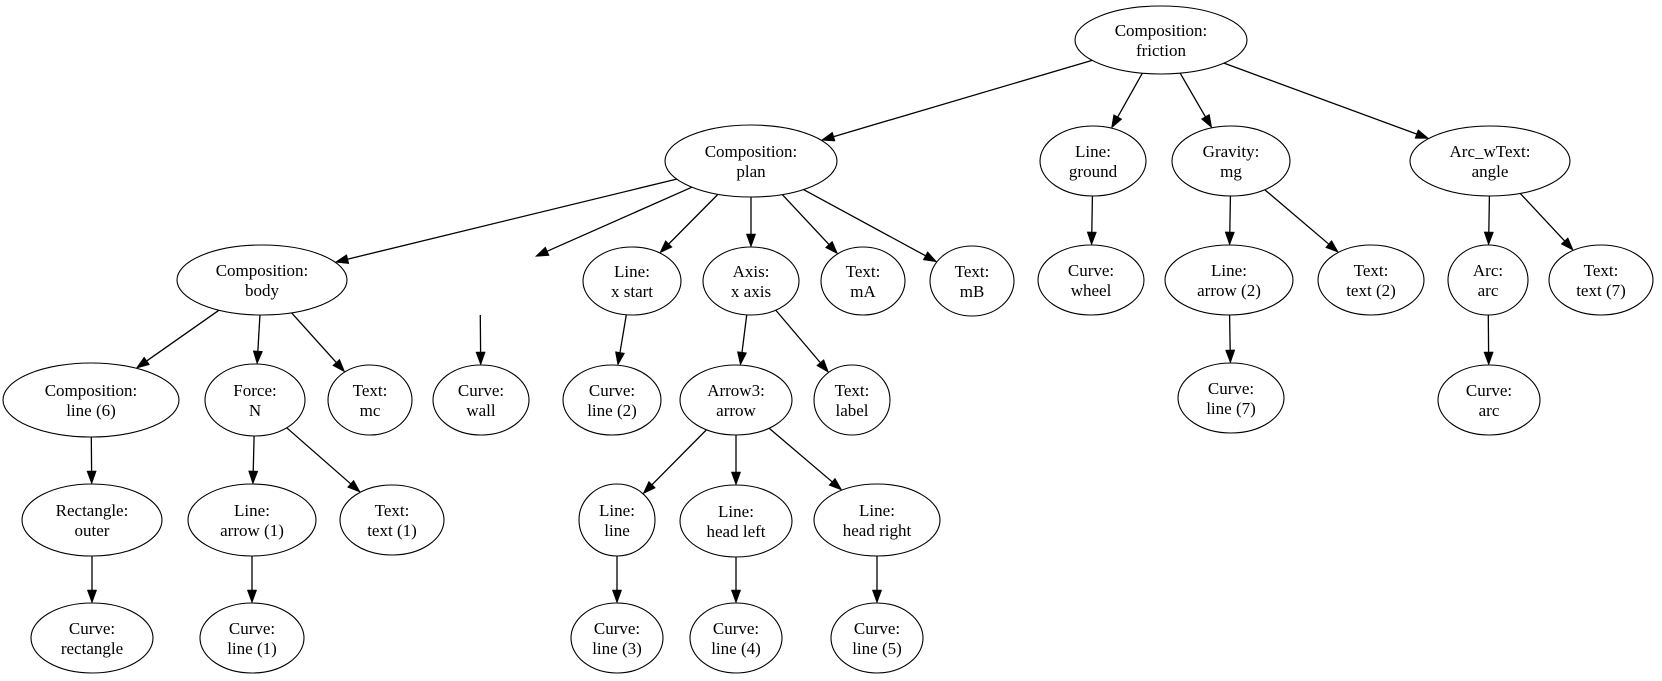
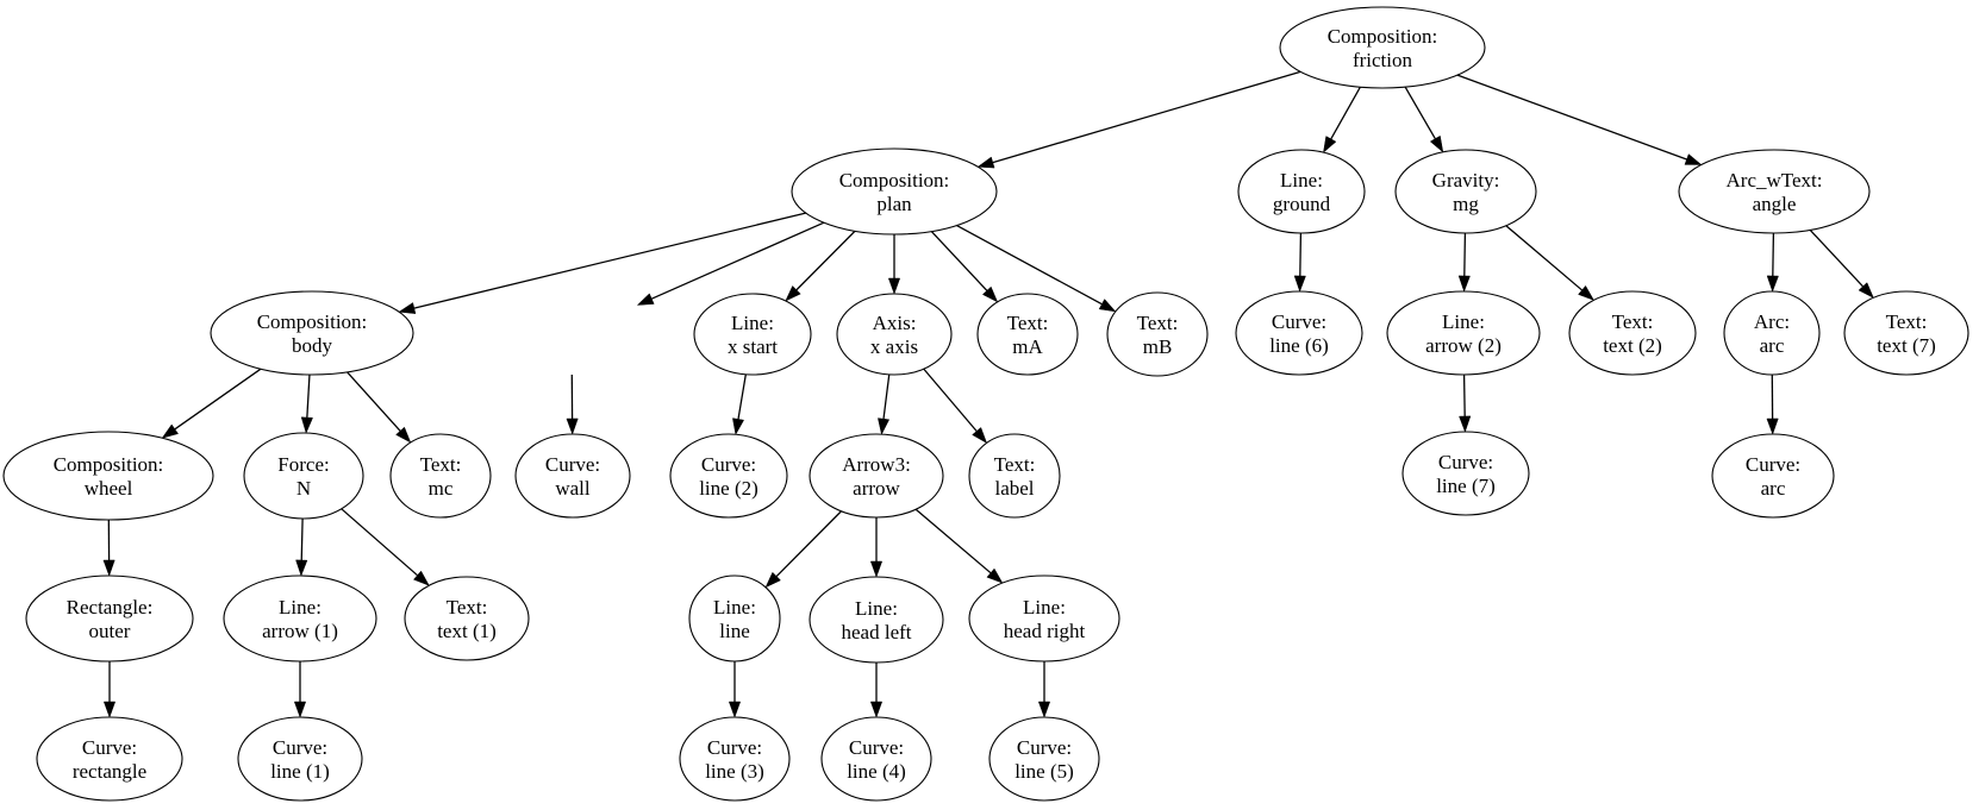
  Composition:
  friction
  Composition:
  plan
  Line:
  ground
  Gravity:
  mg
  Arc_wText:
  angle
  Composition:
  body
  Line:
  x start
  Axis:
  x axis
  Text:
  mA
  Text:
  mB
  Curve:
- wheel
+ line (6)
  Line:
  arrow (2)
  Text:
  text (2)
  Arc:
  arc
  Text:
  text (7)
  Composition:
- line (6)
+ wheel
  Force:
  N
  Text:
  mc
  Curve:
  wall
  Curve:
  line (2)
  Arrow3:
  arrow
  Text:
  label
  Curve:
  line (7)
  Curve:
  arc
  Rectangle:
  outer
  Line:
  arrow (1)
  Text:
  text (1)
  Line:
  line
  Line:
  head left
  Line:
  head right
  Curve:
  rectangle
  Curve:
  line (1)
  Curve:
  line (3)
  Curve:
  line (4)
  Curve:
  line (5)
